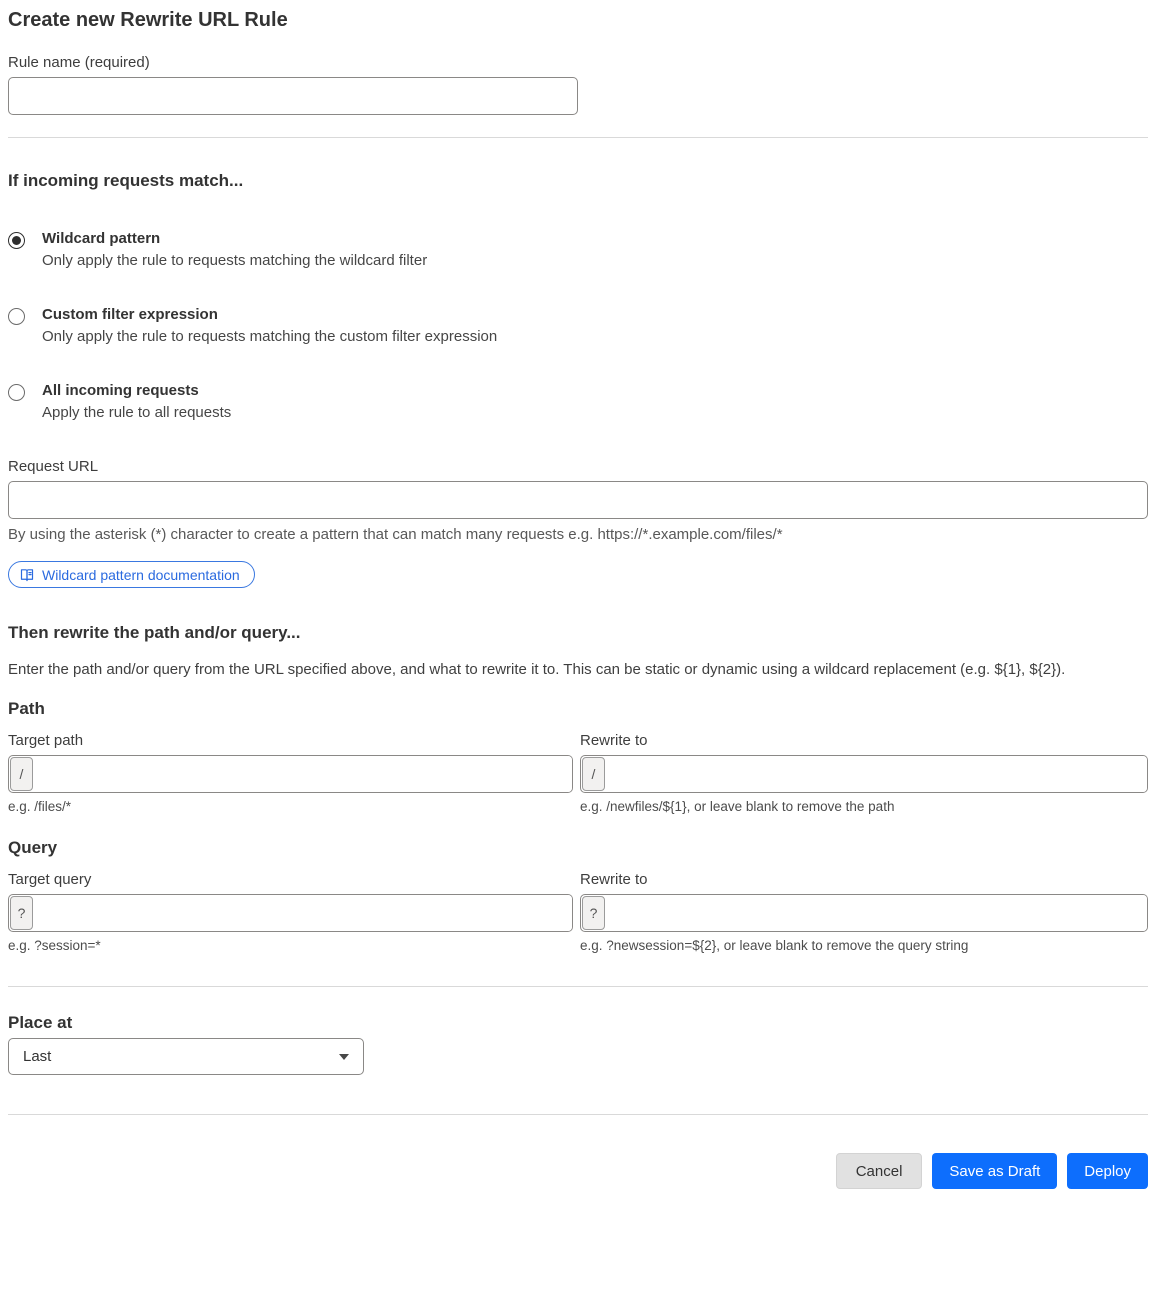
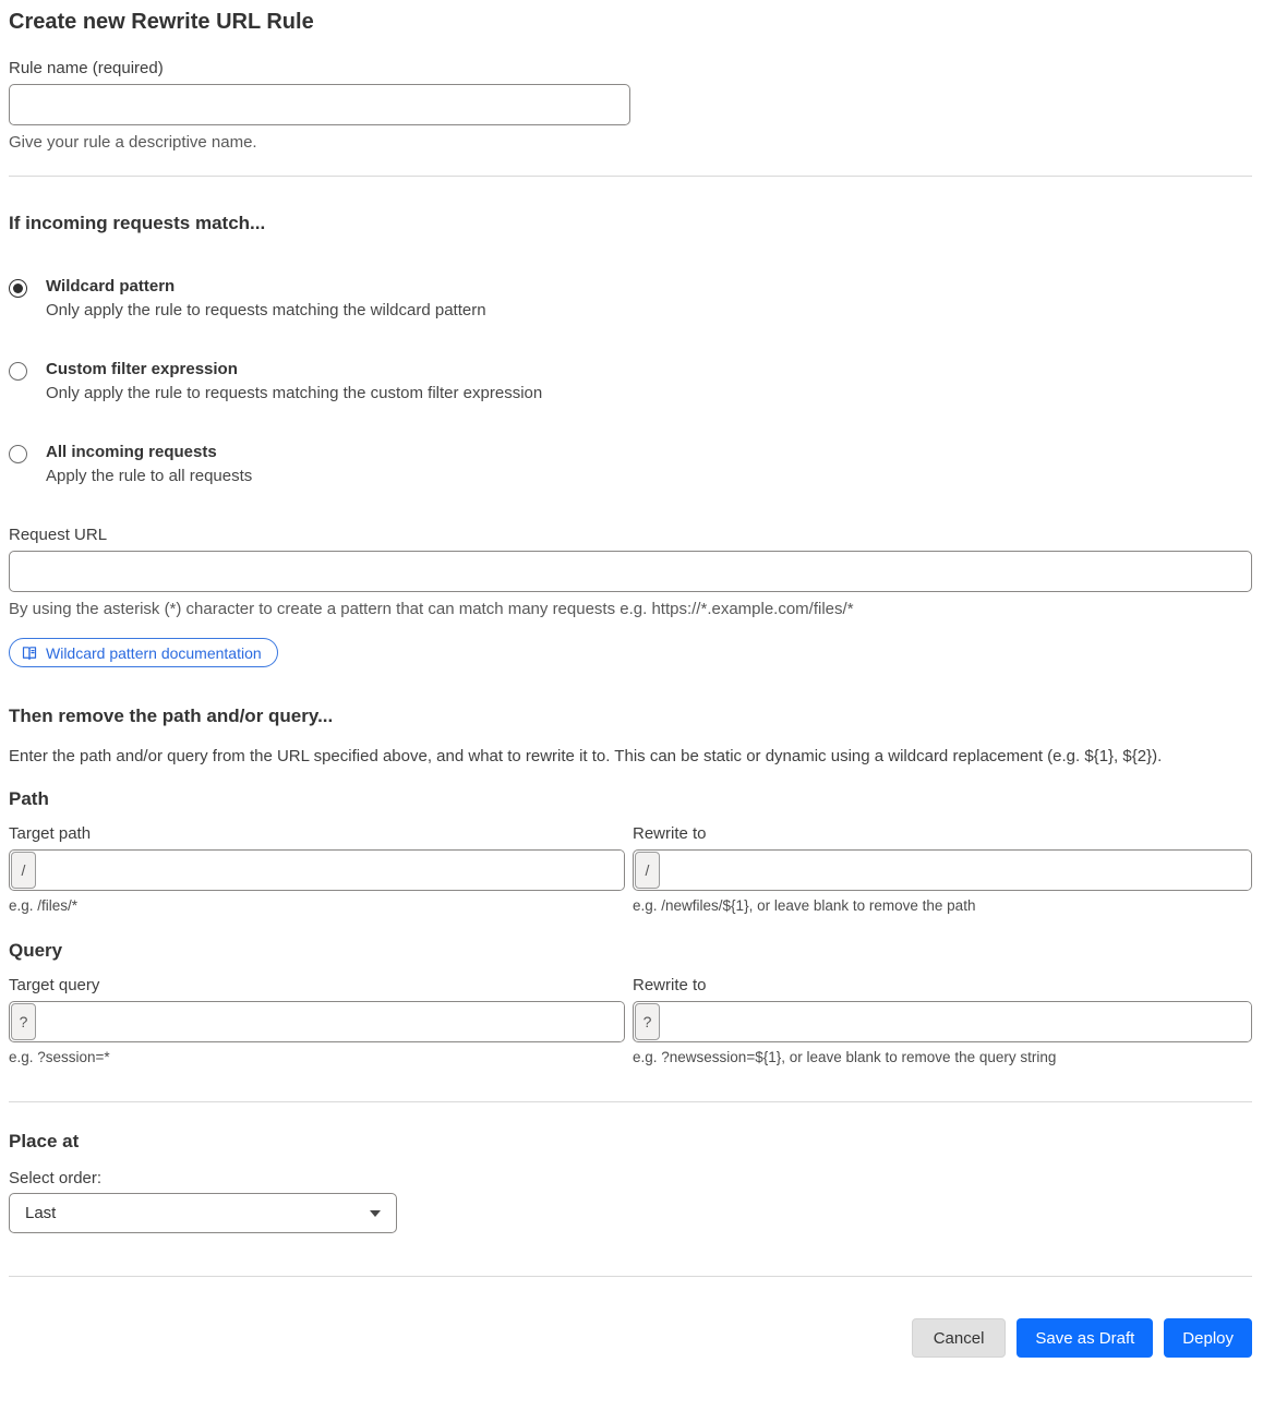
  Create new Rewrite URL Rule
  Rule name (required)
+ Give your rule a descriptive name.
  If incoming requests match...
  Wildcard pattern
- Only apply the rule to requests matching the wildcard filter
+ Only apply the rule to requests matching the wildcard pattern
  Custom filter expression
  Only apply the rule to requests matching the custom filter expression
  All incoming requests
  Apply the rule to all requests
  Request URL
  By using the asterisk (*) character to create a pattern that can match many requests e.g. https://*.example.com/files/*
  Wildcard pattern documentation
- Then rewrite the path and/or query...
+ Then remove the path and/or query...
  Enter the path and/or query from the URL specified above, and what to rewrite it to. This can be static or dynamic using a wildcard replacement (e.g. ${1}, ${2}).
  Path
  Target path
  /
  e.g. /files/*
  Rewrite to
  /
  e.g. /newfiles/${1}, or leave blank to remove the path
  Query
  Target query
  ?
  e.g. ?session=*
  Rewrite to
  ?
- e.g. ?newsession=${2}, or leave blank to remove the query string
+ e.g. ?newsession=${1}, or leave blank to remove the query string
  Place at
+ Select order:
  Last
  Cancel
  Save as Draft
  Deploy
